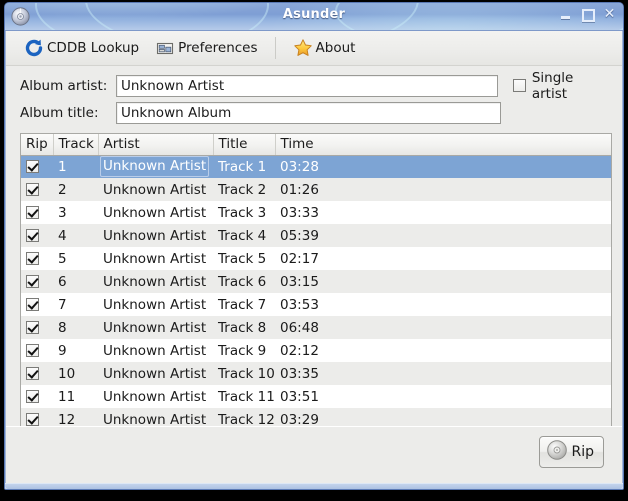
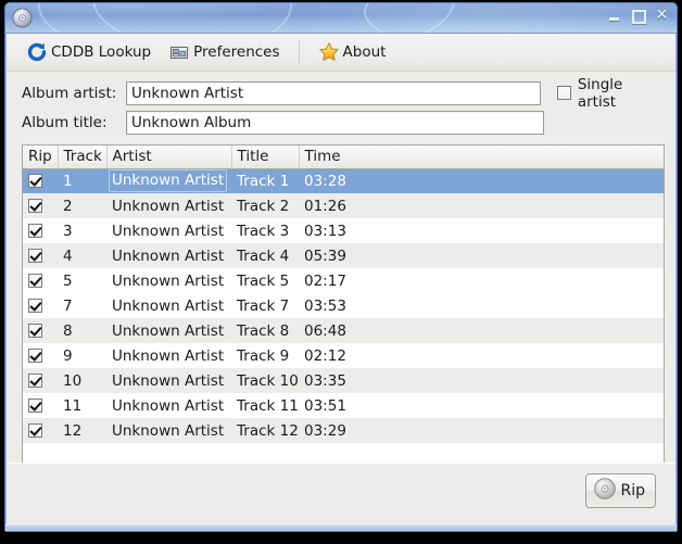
- Asunder
  ✕
  CDDB Lookup
  Preferences
  About
  Album artist:
  Unknown Artist
  Single artist
  Album title:
  Unknown Album
  Rip	Track	Artist	Title	Time
  	1	Unknown Artist	Track 1	03:28
  	2	Unknown Artist	Track 2	01:26
- 	3	Unknown Artist	Track 3	03:33
+ 	3	Unknown Artist	Track 3	03:13
  	4	Unknown Artist	Track 4	05:39
  	5	Unknown Artist	Track 5	02:17
- 	6	Unknown Artist	Track 6	03:15
  	7	Unknown Artist	Track 7	03:53
  	8	Unknown Artist	Track 8	06:48
  	9	Unknown Artist	Track 9	02:12
  	10	Unknown Artist	Track 10	03:35
  	11	Unknown Artist	Track 11	03:51
  	12	Unknown Artist	Track 12	03:29
  Rip
